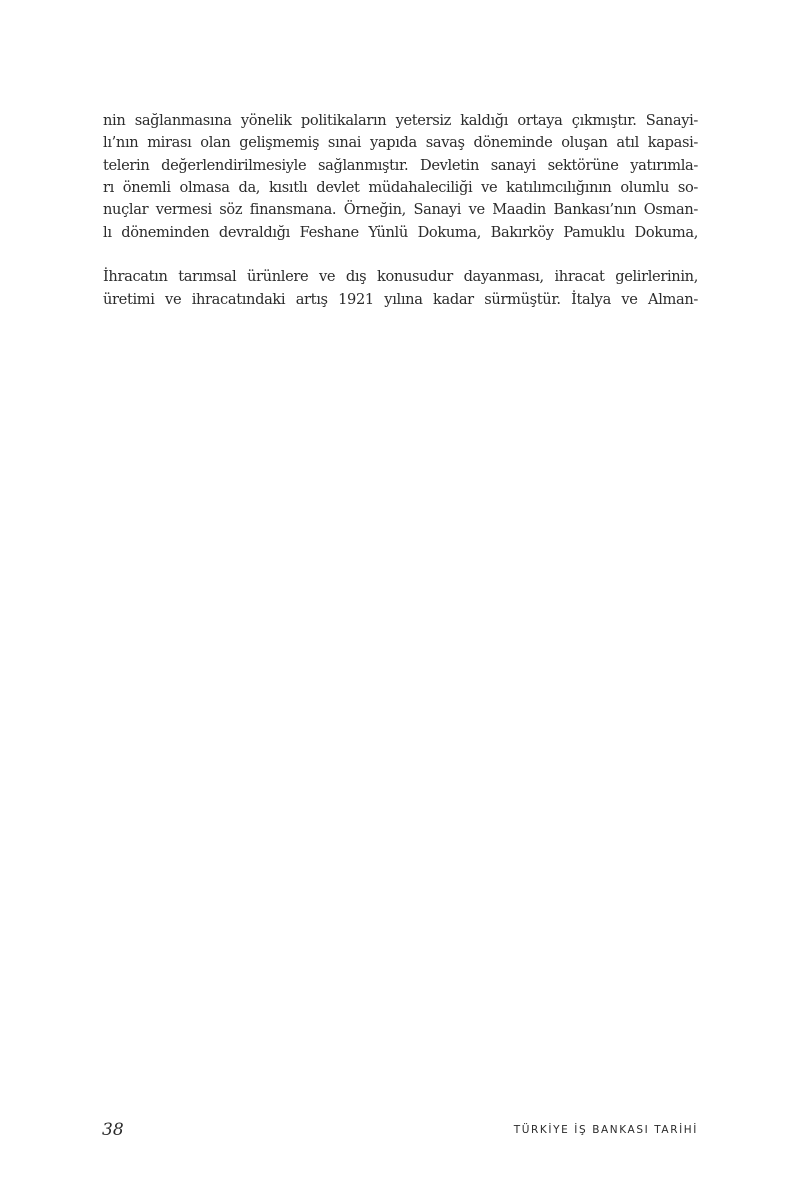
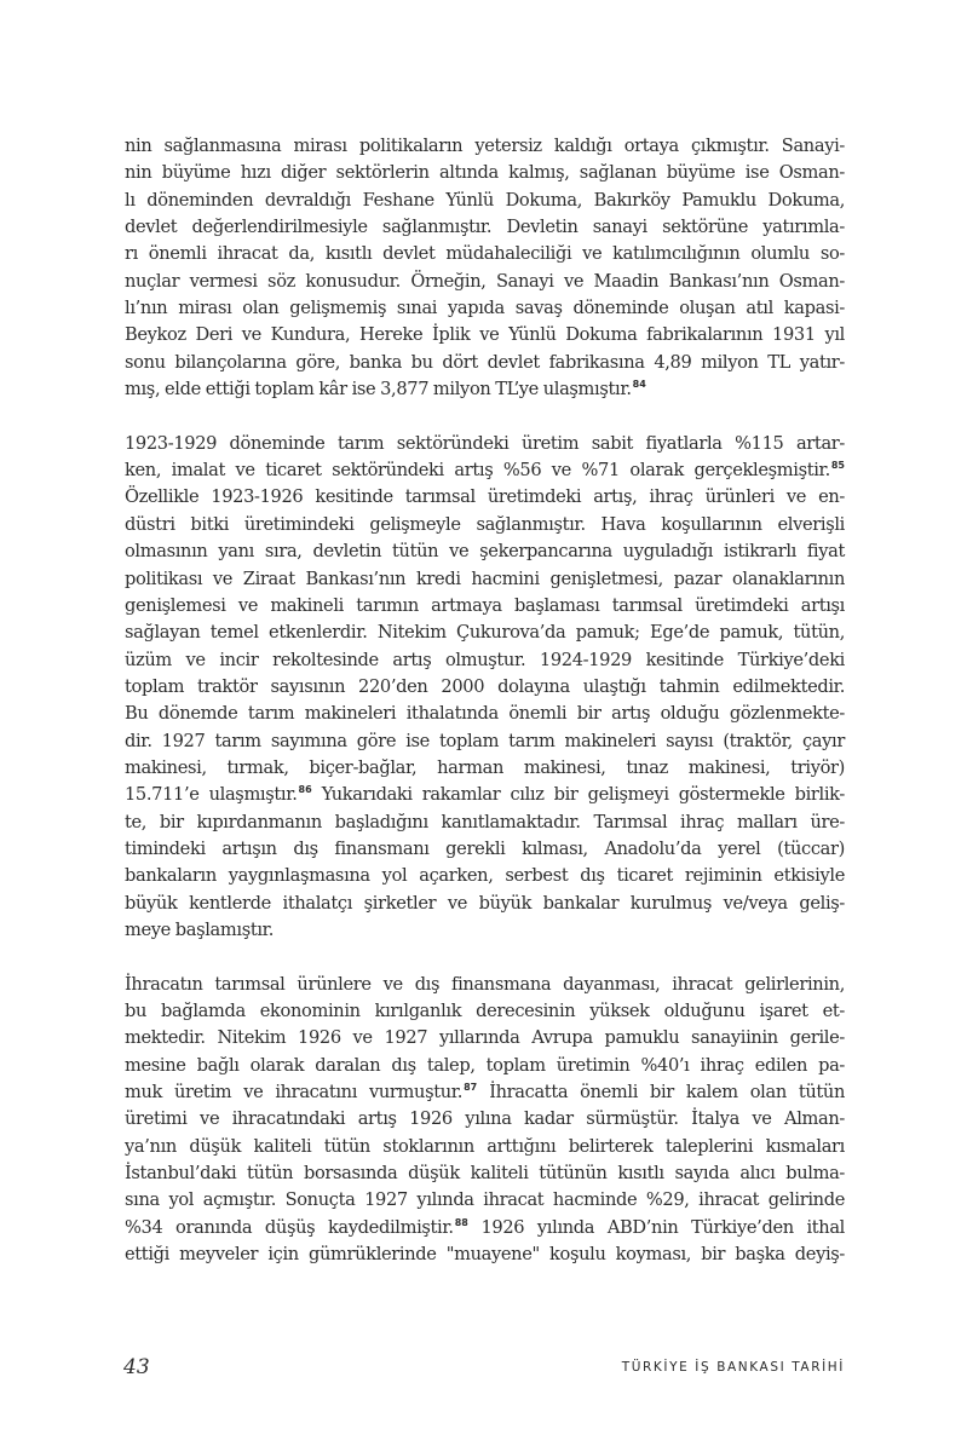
- nin sağlanmasına yönelik politikaların yetersiz kaldığı ortaya çıkmıştır. Sanayi-
+ nin sağlanmasına mirası politikaların yetersiz kaldığı ortaya çıkmıştır. Sanayi-
+ nin büyüme hızı diğer sektörlerin altında kalmış, sağlanan büyüme ise Osman-
- lı’nın mirası olan gelişmemiş sınai yapıda savaş döneminde oluşan atıl kapasi-
+ lı döneminden devraldığı Feshane Yünlü Dokuma, Bakırköy Pamuklu Dokuma,
- telerin değerlendirilmesiyle sağlanmıştır. Devletin sanayi sektörüne yatırımla-
+ devlet değerlendirilmesiyle sağlanmıştır. Devletin sanayi sektörüne yatırımla-
- rı önemli olmasa da, kısıtlı devlet müdahaleciliği ve katılımcılığının olumlu so-
+ rı önemli ihracat da, kısıtlı devlet müdahaleciliği ve katılımcılığının olumlu so-
- nuçlar vermesi söz finansmana. Örneğin, Sanayi ve Maadin Bankası’nın Osman-
+ nuçlar vermesi söz konusudur. Örneğin, Sanayi ve Maadin Bankası’nın Osman-
- lı döneminden devraldığı Feshane Yünlü Dokuma, Bakırköy Pamuklu Dokuma,
+ lı’nın mirası olan gelişmemiş sınai yapıda savaş döneminde oluşan atıl kapasi-
+ Beykoz Deri ve Kundura, Hereke İplik ve Yünlü Dokuma fabrikalarının 1931 yıl
+ sonu bilançolarına göre, banka bu dört devlet fabrikasına 4,89 milyon TL yatır-
+ mış, elde ettiği toplam kâr ise 3,877 milyon TL’ye ulaşmıştır.84
+ 1923-1929 döneminde tarım sektöründeki üretim sabit fiyatlarla %115 artar-
+ ken, imalat ve ticaret sektöründeki artış %56 ve %71 olarak gerçekleşmiştir.85
+ Özellikle 1923-1926 kesitinde tarımsal üretimdeki artış, ihraç ürünleri ve en-
+ düstri bitki üretimindeki gelişmeyle sağlanmıştır. Hava koşullarının elverişli
+ olmasının yanı sıra, devletin tütün ve şekerpancarına uyguladığı istikrarlı fiyat
+ politikası ve Ziraat Bankası’nın kredi hacmini genişletmesi, pazar olanaklarının
+ genişlemesi ve makineli tarımın artmaya başlaması tarımsal üretimdeki artışı
+ sağlayan temel etkenlerdir. Nitekim Çukurova’da pamuk; Ege’de pamuk, tütün,
+ üzüm ve incir rekoltesinde artış olmuştur. 1924-1929 kesitinde Türkiye’deki
+ toplam traktör sayısının 220’den 2000 dolayına ulaştığı tahmin edilmektedir.
+ Bu dönemde tarım makineleri ithalatında önemli bir artış olduğu gözlenmekte-
+ dir. 1927 tarım sayımına göre ise toplam tarım makineleri sayısı (traktör, çayır
+ makinesi, tırmak, biçer-bağlar, harman makinesi, tınaz makinesi, triyör)
+ 15.711’e ulaşmıştır.86 Yukarıdaki rakamlar cılız bir gelişmeyi göstermekle birlik-
+ te, bir kıpırdanmanın başladığını kanıtlamaktadır. Tarımsal ihraç malları üre-
+ timindeki artışın dış finansmanı gerekli kılması, Anadolu’da yerel (tüccar)
+ bankaların yaygınlaşmasına yol açarken, serbest dış ticaret rejiminin etkisiyle
+ büyük kentlerde ithalatçı şirketler ve büyük bankalar kurulmuş ve/veya geliş-
+ meye başlamıştır.
- İhracatın tarımsal ürünlere ve dış konusudur dayanması, ihracat gelirlerinin,
+ İhracatın tarımsal ürünlere ve dış finansmana dayanması, ihracat gelirlerinin,
+ bu bağlamda ekonominin kırılganlık derecesinin yüksek olduğunu işaret et-
+ mektedir. Nitekim 1926 ve 1927 yıllarında Avrupa pamuklu sanayiinin gerile-
+ mesine bağlı olarak daralan dış talep, toplam üretimin %40’ı ihraç edilen pa-
+ muk üretim ve ihracatını vurmuştur.87 İhracatta önemli bir kalem olan tütün
- üretimi ve ihracatındaki artış 1921 yılına kadar sürmüştür. İtalya ve Alman-
+ üretimi ve ihracatındaki artış 1926 yılına kadar sürmüştür. İtalya ve Alman-
+ ya’nın düşük kaliteli tütün stoklarının arttığını belirterek taleplerini kısmaları
+ İstanbul’daki tütün borsasında düşük kaliteli tütünün kısıtlı sayıda alıcı bulma-
+ sına yol açmıştır. Sonuçta 1927 yılında ihracat hacminde %29, ihracat gelirinde
+ %34 oranında düşüş kaydedilmiştir.88 1926 yılında ABD’nin Türkiye’den ithal
+ ettiği meyveler için gümrüklerinde "muayene" koşulu koyması, bir başka deyiş-
- 38
+ 43
  TÜRKİYE İŞ BANKASI TARİHİ
